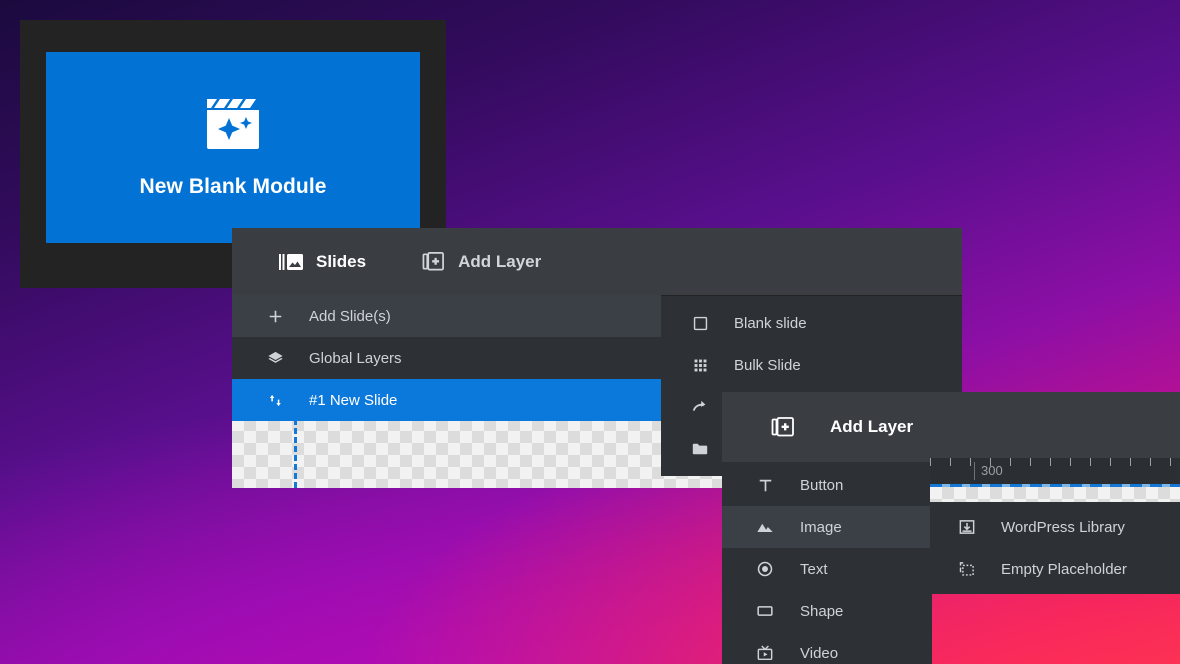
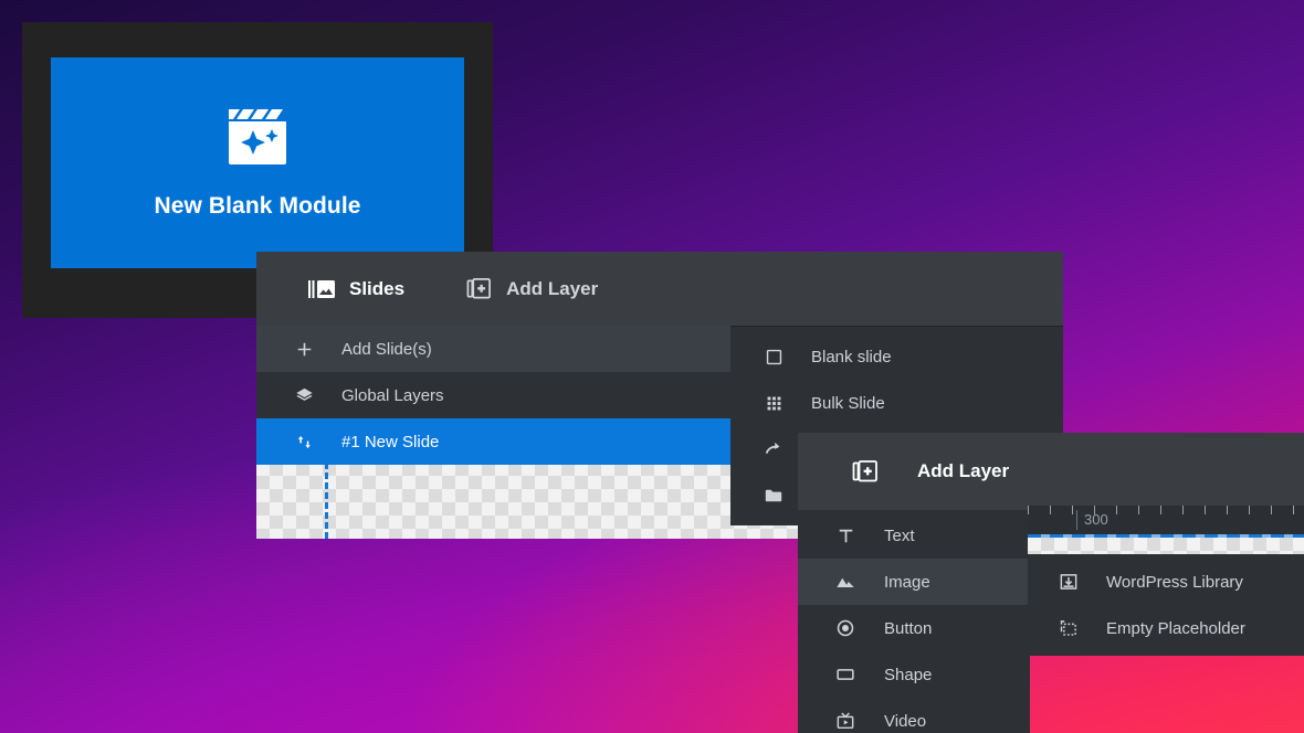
  New Blank Module
  Slides
  Add Layer
  Add Slide(s)
  Global Layers
  #1 New Slide
  Blank slide
  Bulk Slide
  Add Layer
- Button
+ Text
  Image
- Text
+ Button
  Shape
  Video
  300
  WordPress Library
  Empty Placeholder
